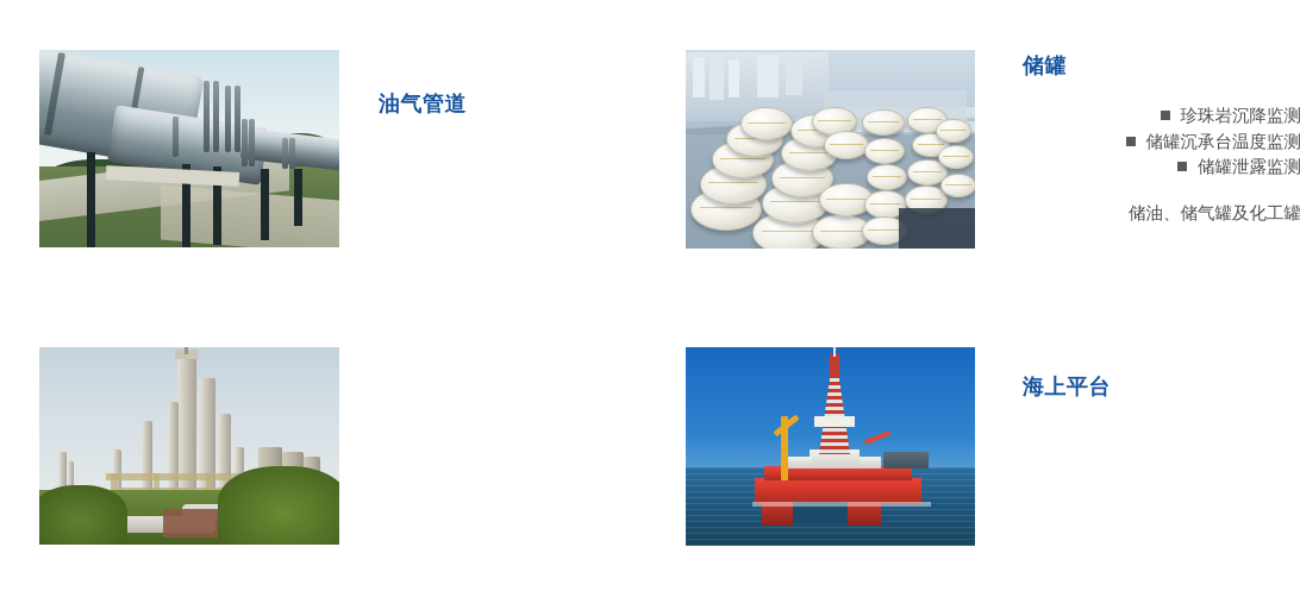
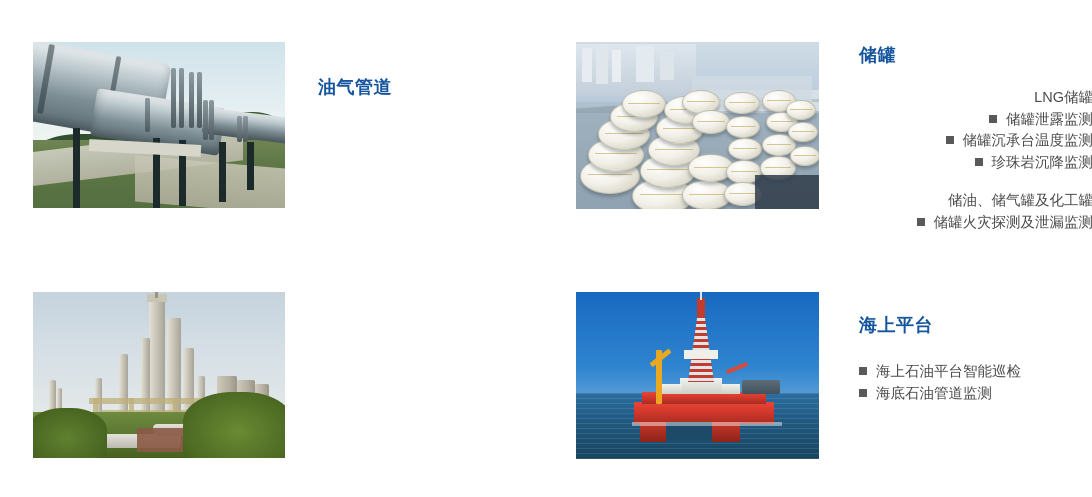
  油气管道
  储罐
+ LNG储罐
- 珍珠岩沉降监测
+ 储罐泄露监测
  储罐沉承台温度监测
- 储罐泄露监测
+ 珍珠岩沉降监测
  储油、储气罐及化工罐
+ 储罐火灾探测及泄漏监测
  海上平台
+ 海上石油平台智能巡检
+ 海底石油管道监测
